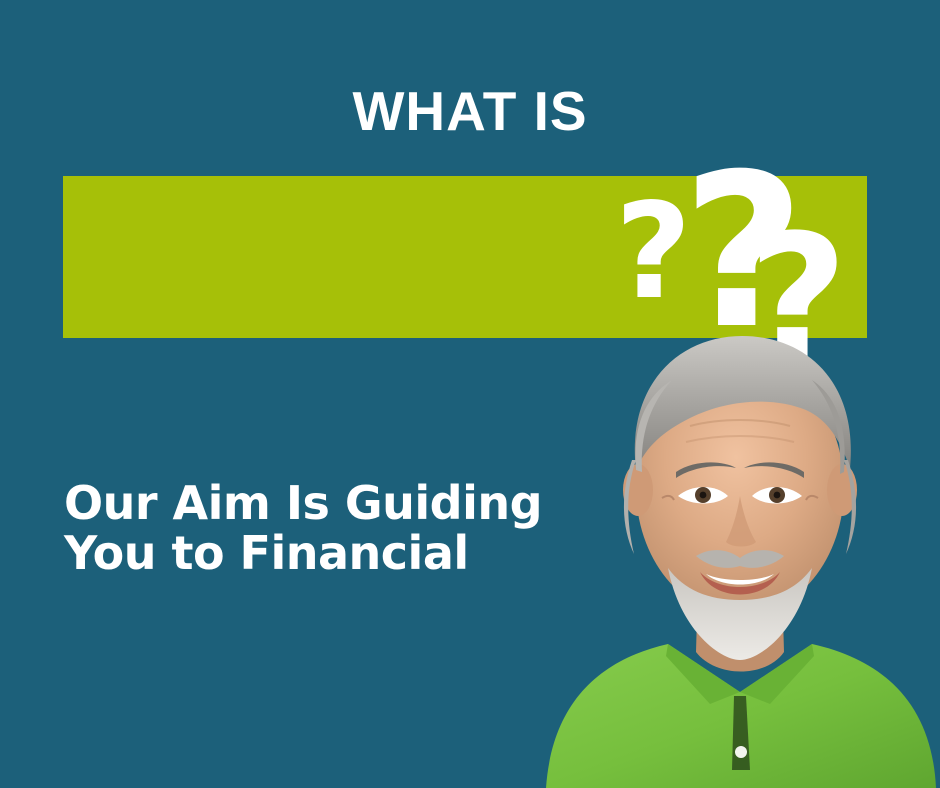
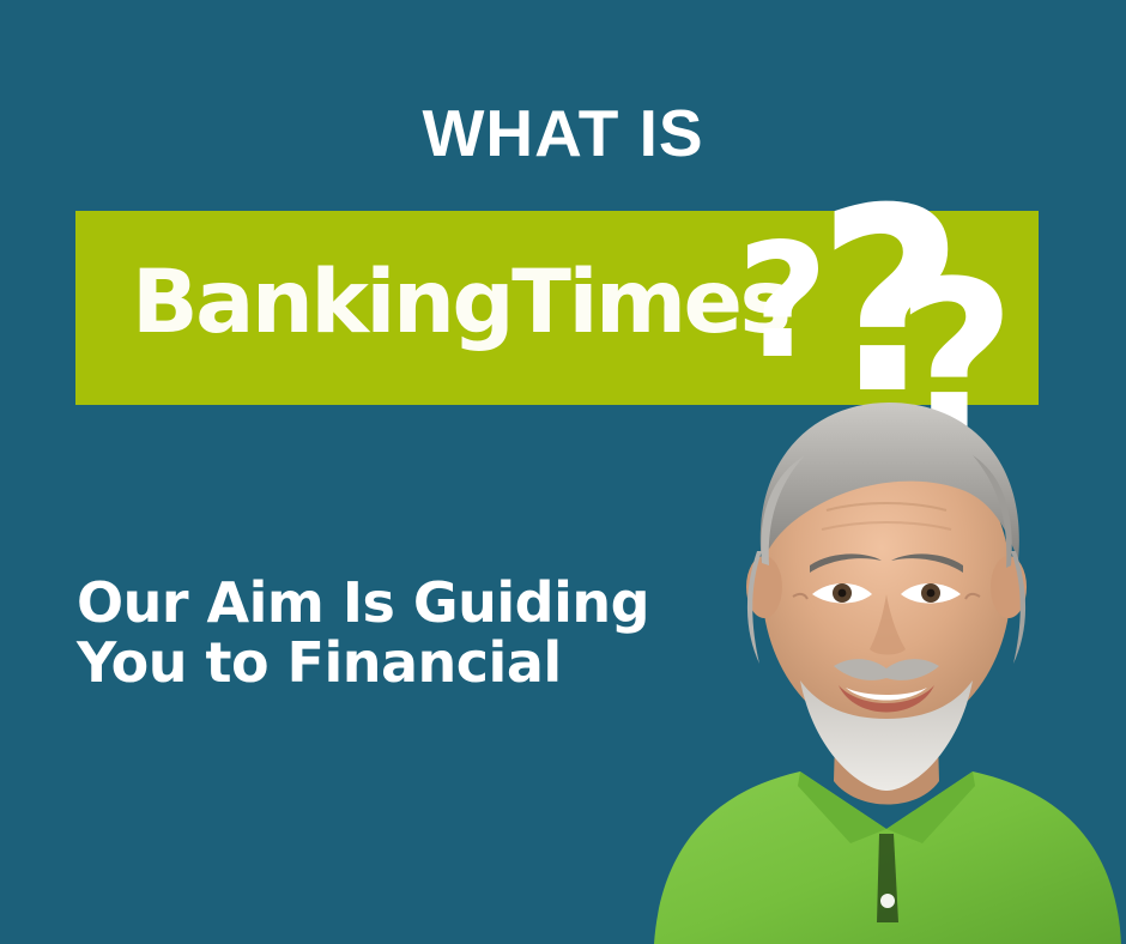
  WHAT IS
+ BankingTimes
  ?
  ?
  ?
  Our Aim Is Guiding
  You to Financial
